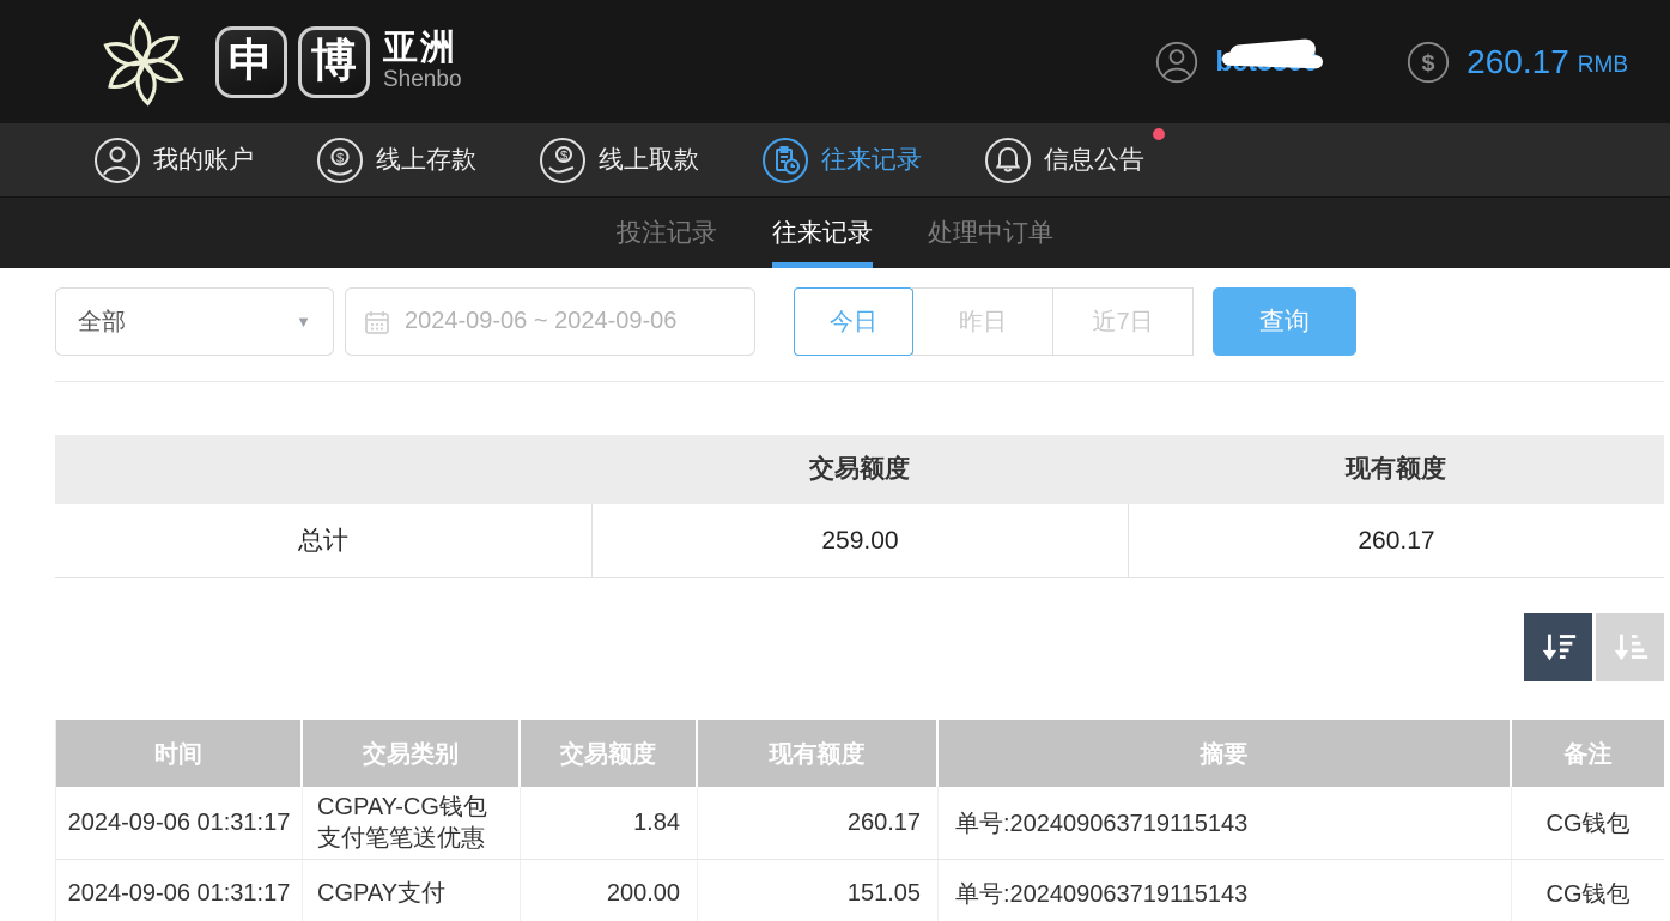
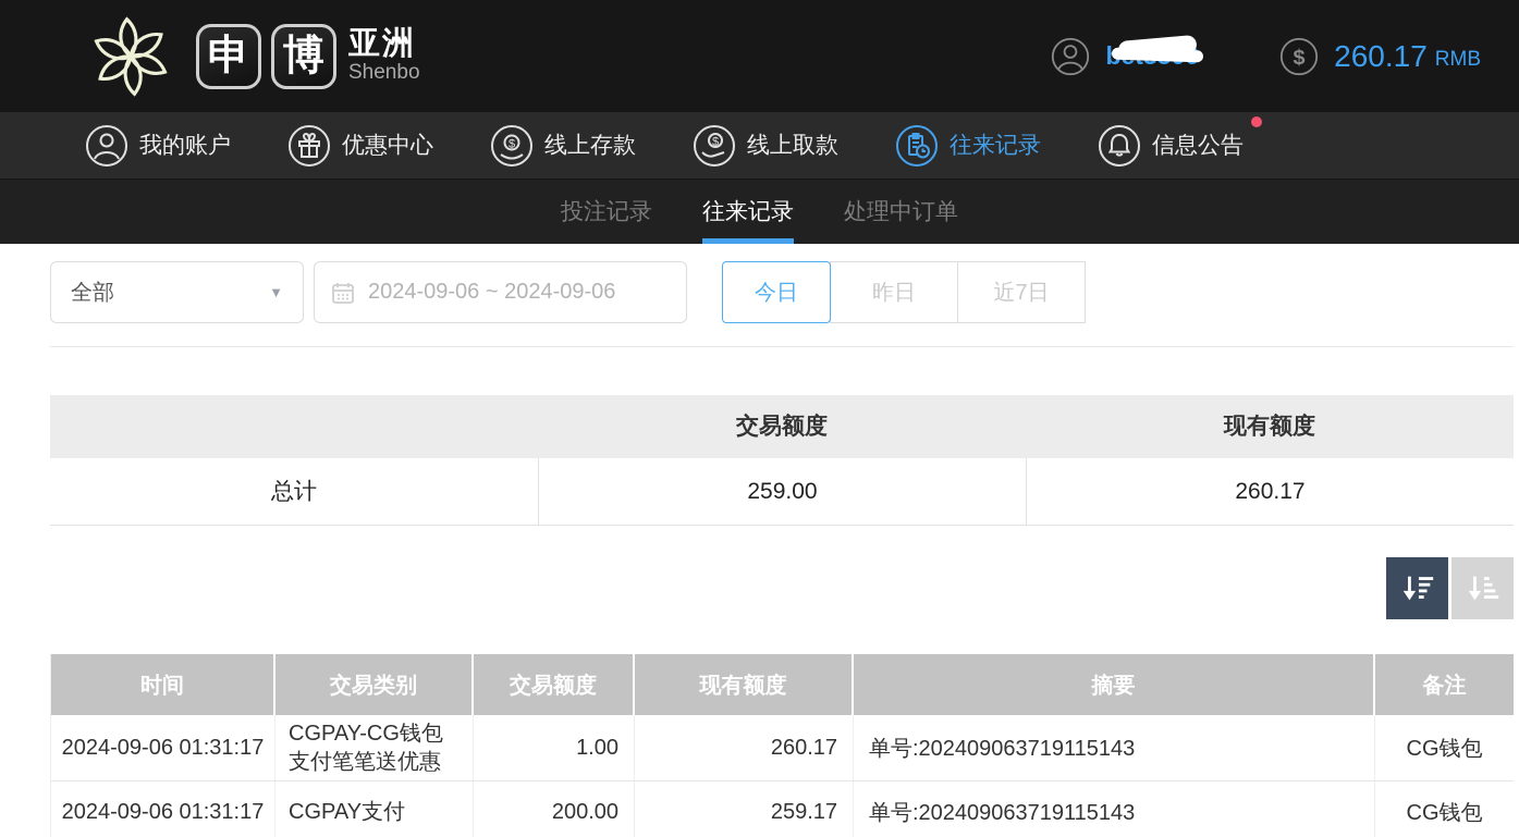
  申
  博
  亚洲
  Shenbo
  $
  260.17
  RMB
  我的账户
+ 优惠中心
  $
  线上存款
  $
  线上取款
  往来记录
  信息公告
  投注记录
  往来记录
  处理中订单
  全部
  ▼
  2024-09-06 ~ 2024-09-06
  今日
  昨日
  近7日
- 查询
  交易额度
  现有额度
  总计
  259.00
  260.17
  时间
  交易类别
  交易额度
  现有额度
  摘要
  备注
  2024-09-06 01:31:17
  CGPAY-CG钱包支付笔笔送优惠
- 1.84
+ 1.00
  260.17
  单号:202409063719115143
  CG钱包
  2024-09-06 01:31:17
  CGPAY支付
  200.00
- 151.05
+ 259.17
  单号:202409063719115143
  CG钱包
